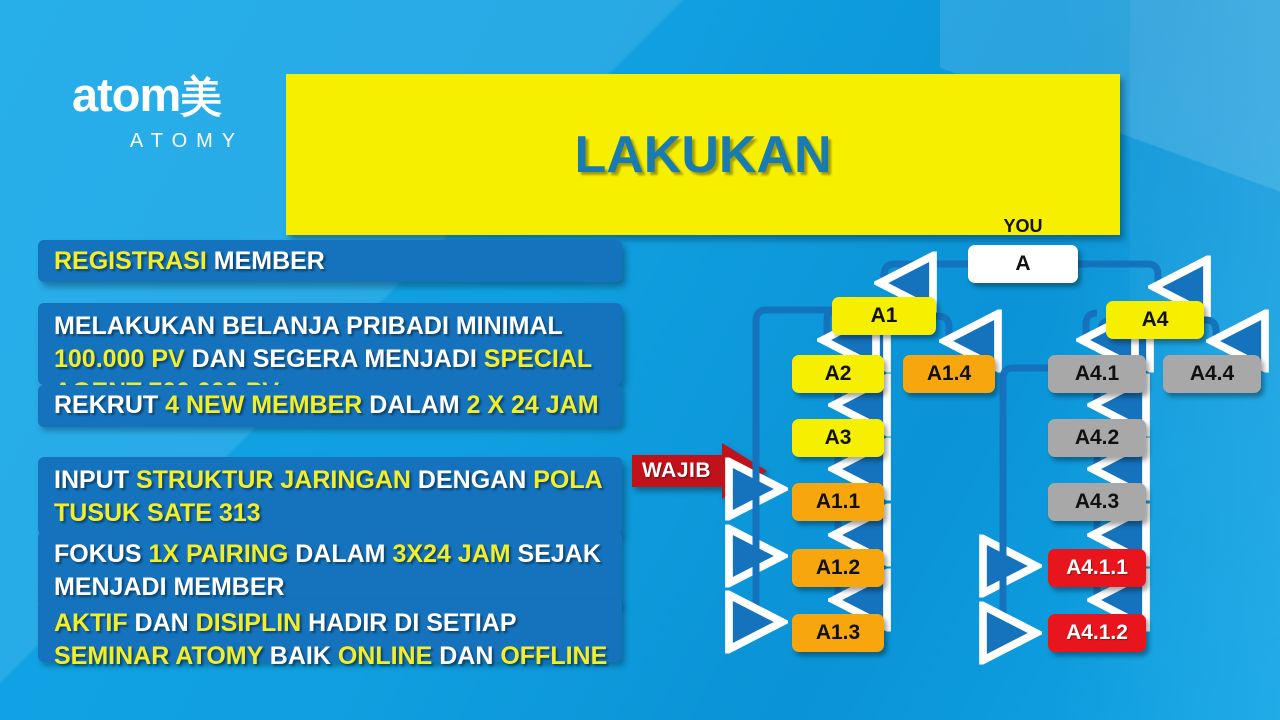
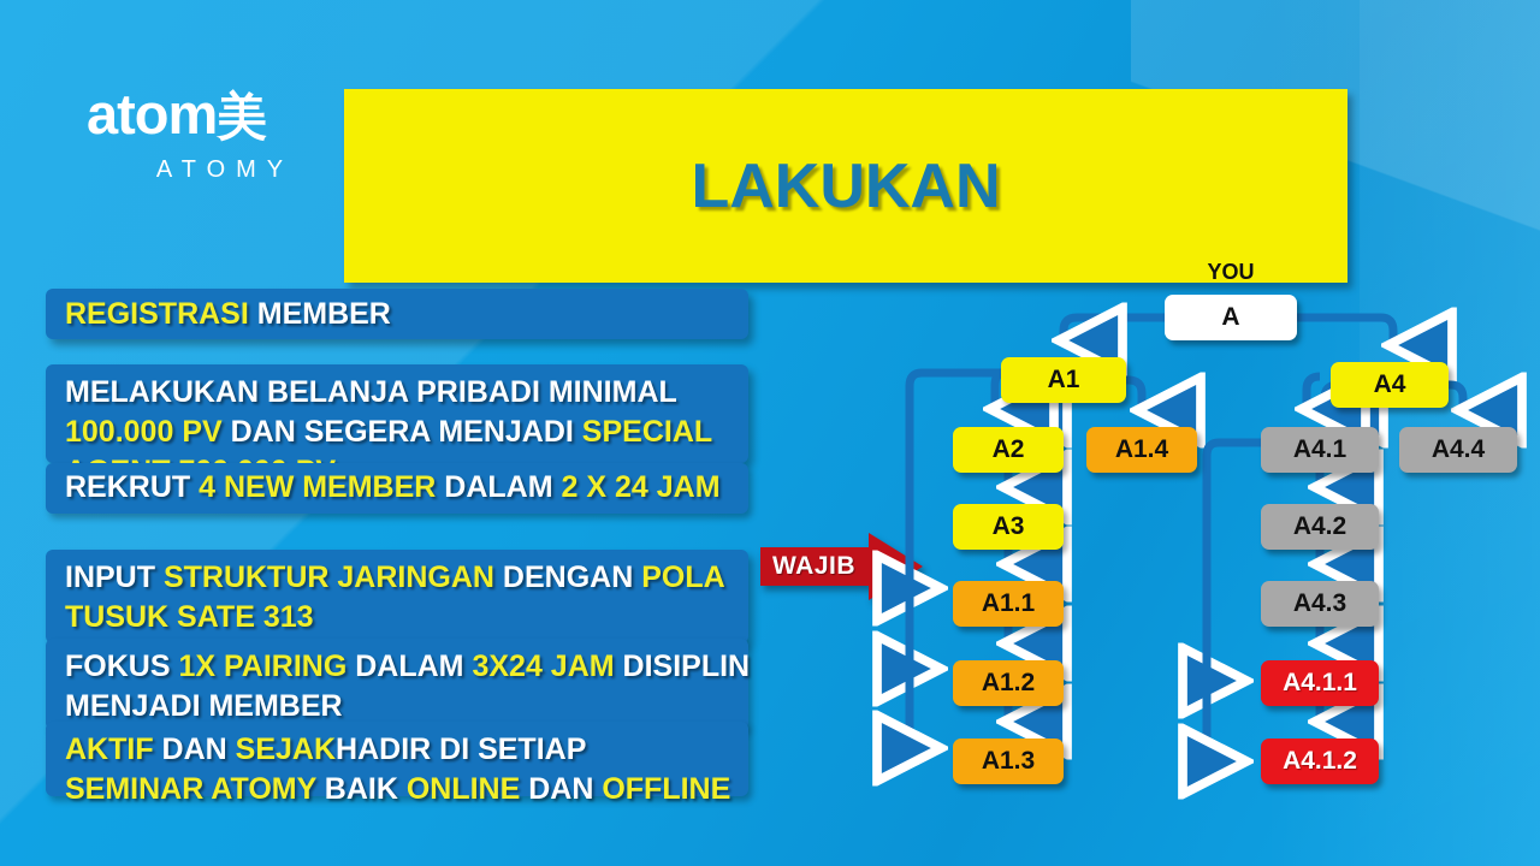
  atom美
  ATOMY
  LAKUKAN
  REGISTRASI MEMBER
  MELAKUKAN BELANJA PRIBADI MINIMAL
  100.000 PV DAN SEGERA MENJADI SPECIAL
  REKRUT 4 NEW MEMBER DALAM 2 X 24 JAM
  INPUT STRUKTUR JARINGAN DENGAN POLA
  TUSUK SATE 313
- FOKUS 1X PAIRING DALAM 3X24 JAM SEJAK
+ FOKUS 1X PAIRING DALAM 3X24 JAM DISIPLIN
  MENJADI MEMBER
- AKTIF DAN DISIPLIN HADIR DI SETIAP
+ AKTIF DAN SEJAKHADIR DI SETIAP
  SEMINAR ATOMY BAIK ONLINE DAN OFFLINE
  WAJIB
  YOU
  A
  A1
  A2
  A1.4
  A3
  A1.1
  A1.2
  A1.3
  A4
  A4.1
  A4.4
  A4.2
  A4.3
  A4.1.1
  A4.1.2
